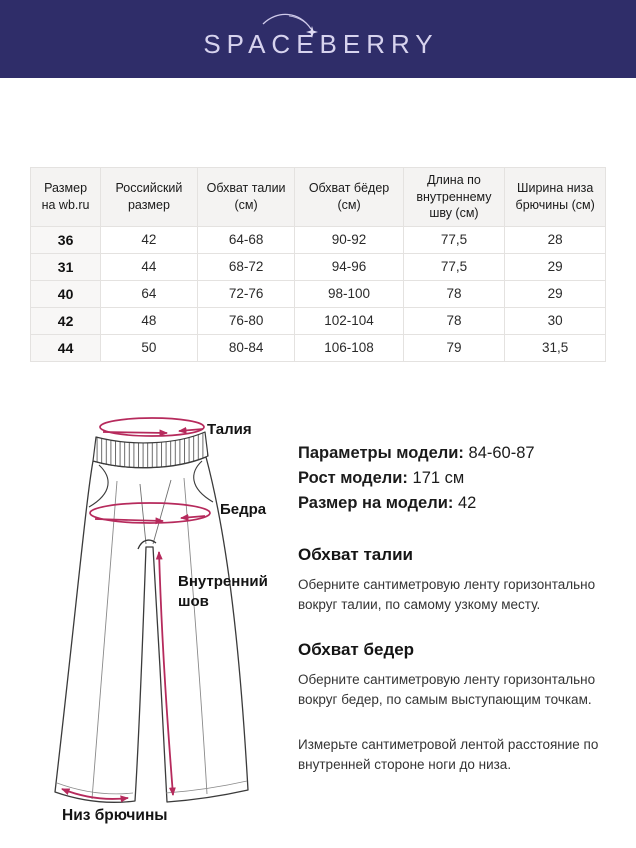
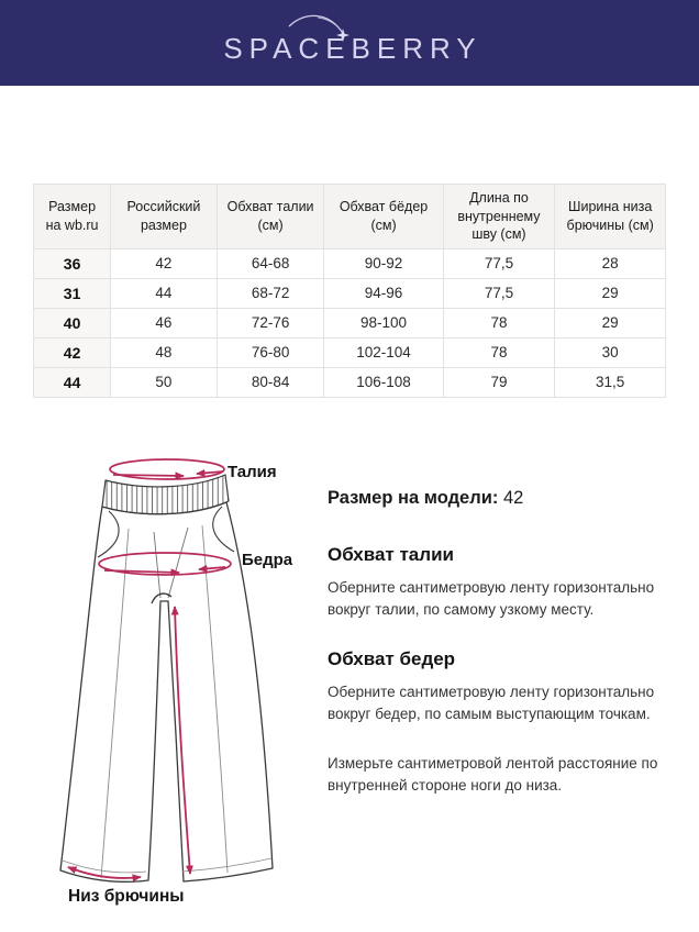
  SPACEBERRY
  Размер на wb.ru	Российский размер	Обхват талии (см)	Обхват бёдер (см)	Длина по внутреннему шву (см)	Ширина низа брючины (см)
  36	42	64-68	90-92	77,5	28
  31	44	68-72	94-96	77,5	29
- 40	64	72-76	98-100	78	29
+ 40	46	72-76	98-100	78	29
  42	48	76-80	102-104	78	30
  44	50	80-84	106-108	79	31,5
  Талия
  Бедра
- Внутренний шов
  Низ брючины
- Параметры модели: 84-60-87
- Рост модели: 171 см
  Размер на модели: 42
  Обхват талии
  Оберните сантиметровую ленту горизонтально вокруг талии, по самому узкому месту.
  Обхват бедер
  Оберните сантиметровую ленту горизонтально вокруг бедер, по самым выступающим точкам.
  Измерьте сантиметровой лентой расстояние по внутренней стороне ноги до низа.
